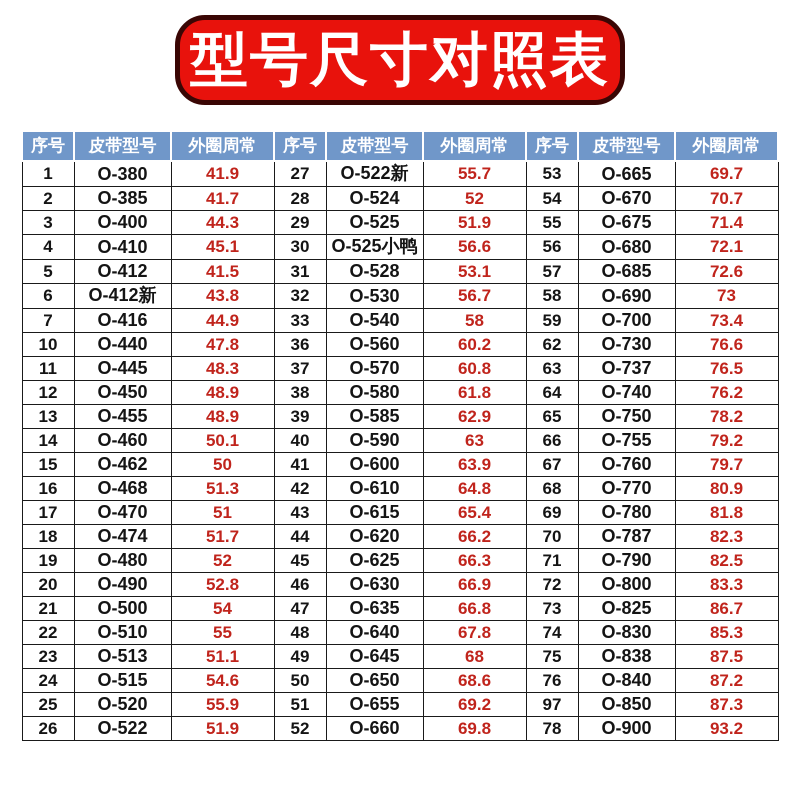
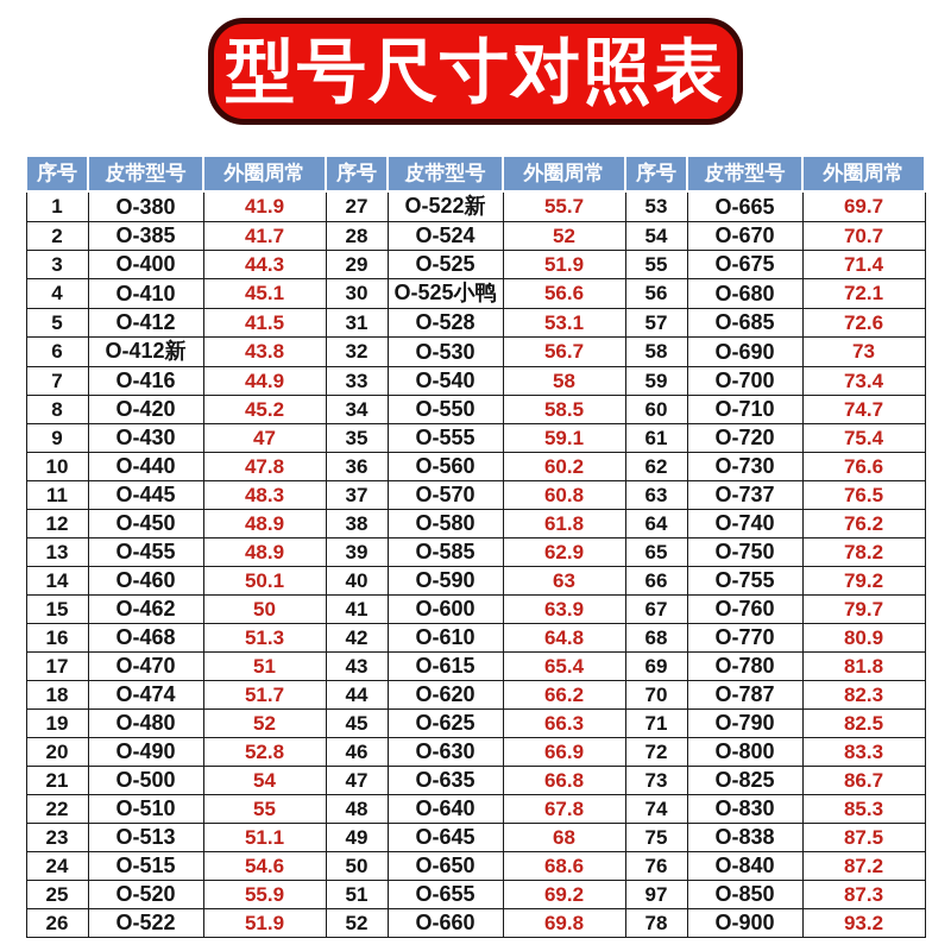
  型号尺寸对照表
  序号	皮带型号	外圈周常	序号	皮带型号	外圈周常	序号	皮带型号	外圈周常
  1	O-380	41.9	27	O-522新	55.7	53	O-665	69.7
  2	O-385	41.7	28	O-524	52	54	O-670	70.7
  3	O-400	44.3	29	O-525	51.9	55	O-675	71.4
  4	O-410	45.1	30	O-525小鸭	56.6	56	O-680	72.1
  5	O-412	41.5	31	O-528	53.1	57	O-685	72.6
  6	O-412新	43.8	32	O-530	56.7	58	O-690	73
  7	O-416	44.9	33	O-540	58	59	O-700	73.4
+ 8	O-420	45.2	34	O-550	58.5	60	O-710	74.7
+ 9	O-430	47	35	O-555	59.1	61	O-720	75.4
  10	O-440	47.8	36	O-560	60.2	62	O-730	76.6
  11	O-445	48.3	37	O-570	60.8	63	O-737	76.5
  12	O-450	48.9	38	O-580	61.8	64	O-740	76.2
  13	O-455	48.9	39	O-585	62.9	65	O-750	78.2
  14	O-460	50.1	40	O-590	63	66	O-755	79.2
  15	O-462	50	41	O-600	63.9	67	O-760	79.7
  16	O-468	51.3	42	O-610	64.8	68	O-770	80.9
  17	O-470	51	43	O-615	65.4	69	O-780	81.8
  18	O-474	51.7	44	O-620	66.2	70	O-787	82.3
  19	O-480	52	45	O-625	66.3	71	O-790	82.5
  20	O-490	52.8	46	O-630	66.9	72	O-800	83.3
  21	O-500	54	47	O-635	66.8	73	O-825	86.7
  22	O-510	55	48	O-640	67.8	74	O-830	85.3
  23	O-513	51.1	49	O-645	68	75	O-838	87.5
  24	O-515	54.6	50	O-650	68.6	76	O-840	87.2
  25	O-520	55.9	51	O-655	69.2	97	O-850	87.3
  26	O-522	51.9	52	O-660	69.8	78	O-900	93.2
